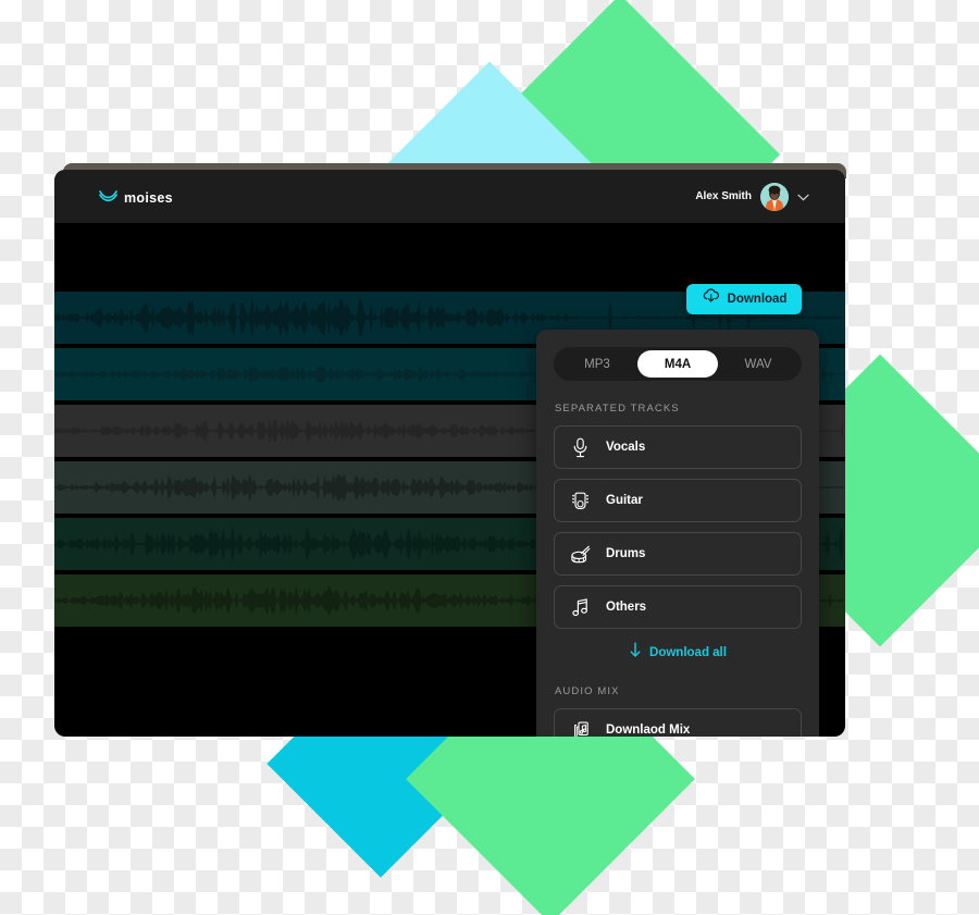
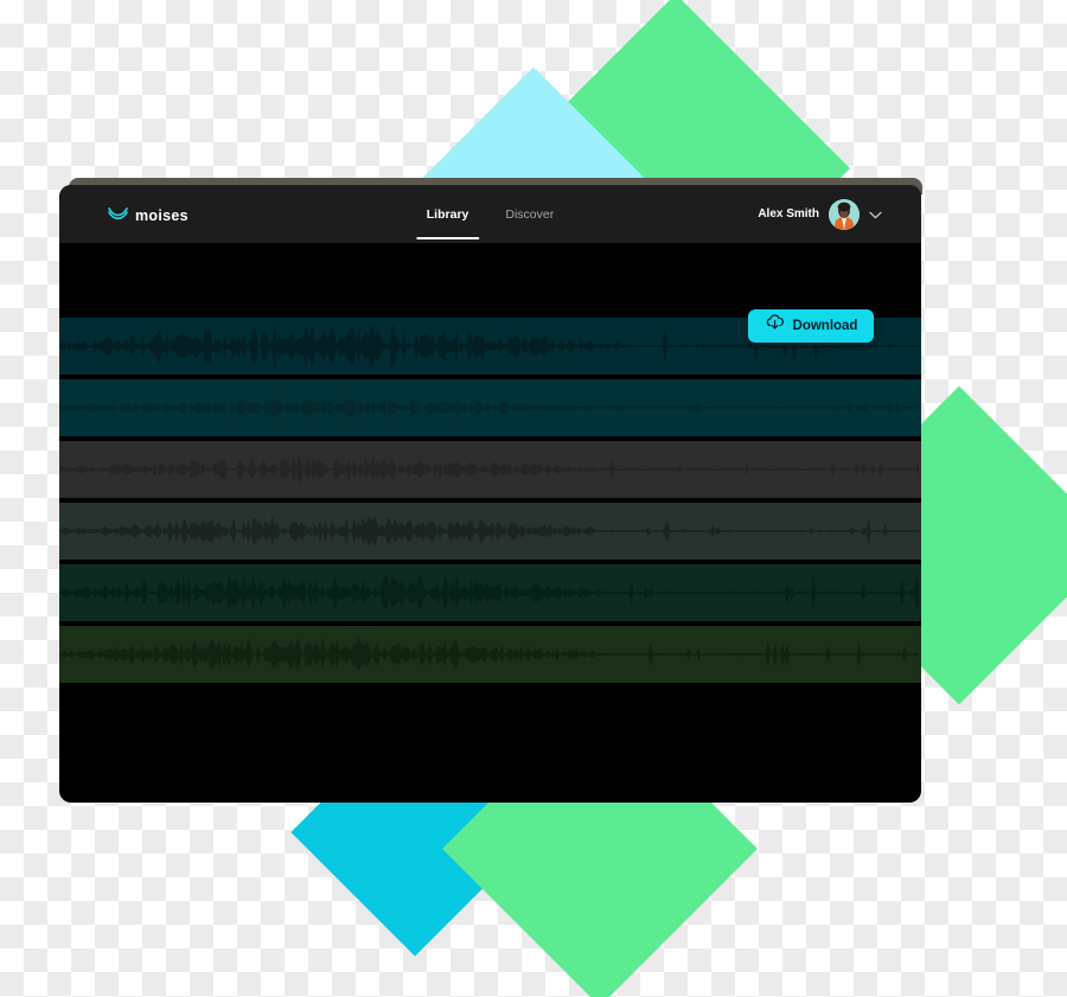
  moises
+ Library
+ Discover
  Alex Smith
  Download
- MP3
- M4A
- WAV
- SEPARATED TRACKS
- Vocals
- Guitar
- Drums
- Others
- Download all
- AUDIO MIX
- Downlaod Mix
